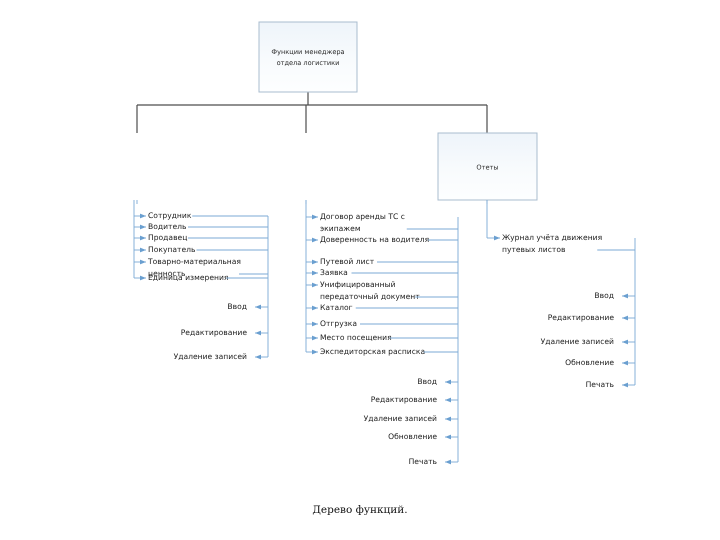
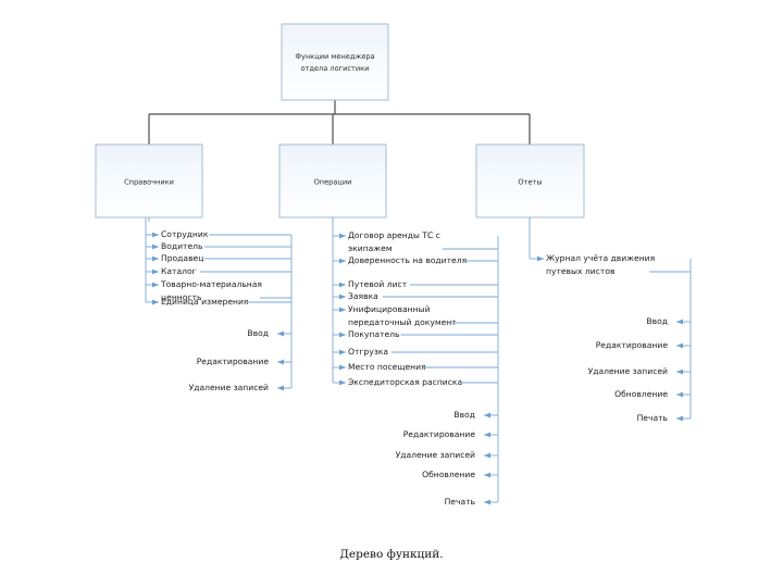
  Функции менеджера
  отдела логистики
+ Справочники
+ Операции
  Отеты
  Сотрудник
  Водитель
  Продавец
- Покупатель
+ Каталог
  Товарно-материальная
  ценность
  Единица измерения
  Ввод
  Редактирование
  Удаление записей
  Договор аренды ТС с
  экипажем
  Доверенность на водителя
  Путевой лист
  Заявка
  Унифицированный
  передаточный докумен
- Каталог
+ Покупатель
  Отгрузка
  Место посещения
  Экспедиторская расписка
  Ввод
  Редактирование
  Удаление записей
  Обновление
  Печать
  Журнал учёта движения
  путевых листов
  Ввод
  Редактирование
  Удаление записей
  Обновление
  Печать
  Дерево функций.
